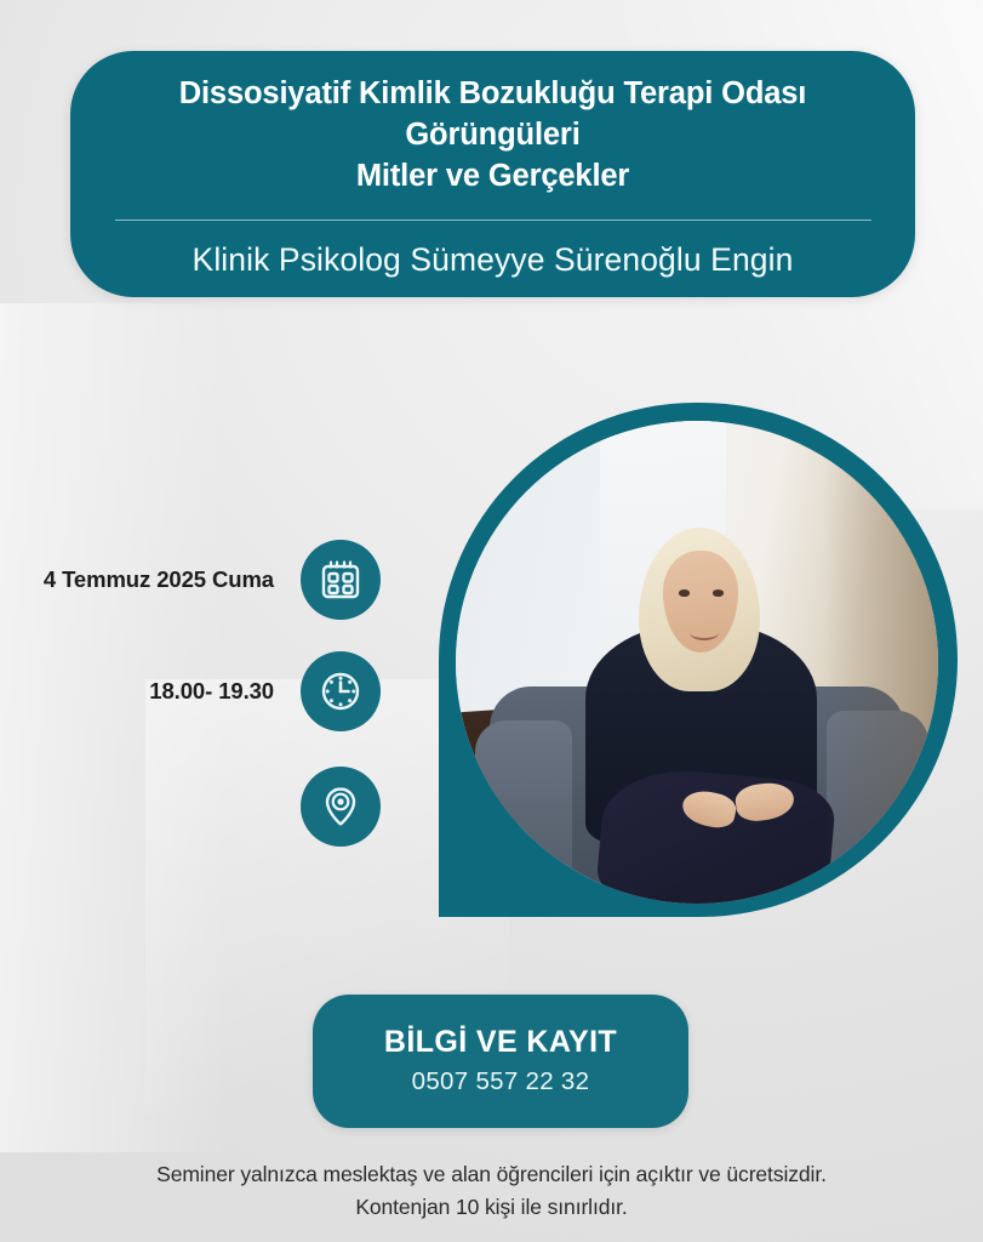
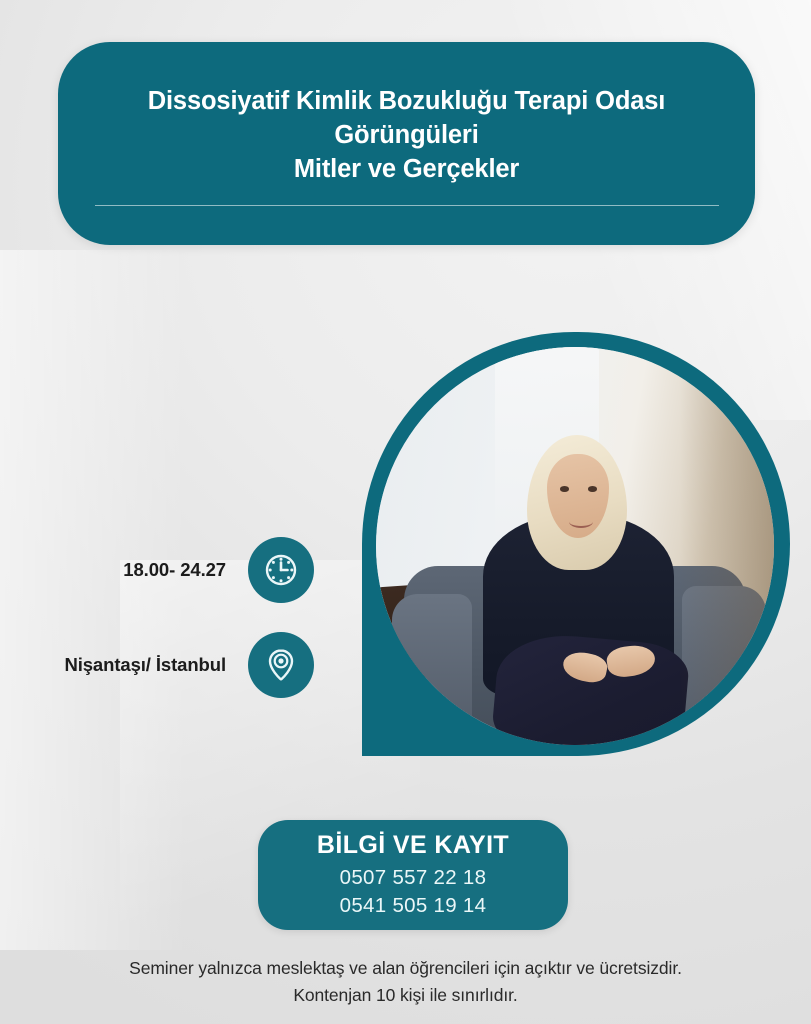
  Dissosiyatif Kimlik Bozukluğu Terapi Odası Görüngüleri
  Mitler ve Gerçekler
- Klinik Psikolog Sümeyye Sürenoğlu Engin
- 4 Temmuz 2025 Cuma
- 18.00- 19.30
+ 18.00- 24.27
+ Nişantaşı/ İstanbul
  BİLGİ VE KAYIT
- 0507 557 22 32
+ 0507 557 22 18
+ 0541 505 19 14
  Seminer yalnızca meslektaş ve alan öğrencileri için açıktır ve ücretsizdir.
  Kontenjan 10 kişi ile sınırlıdır.
